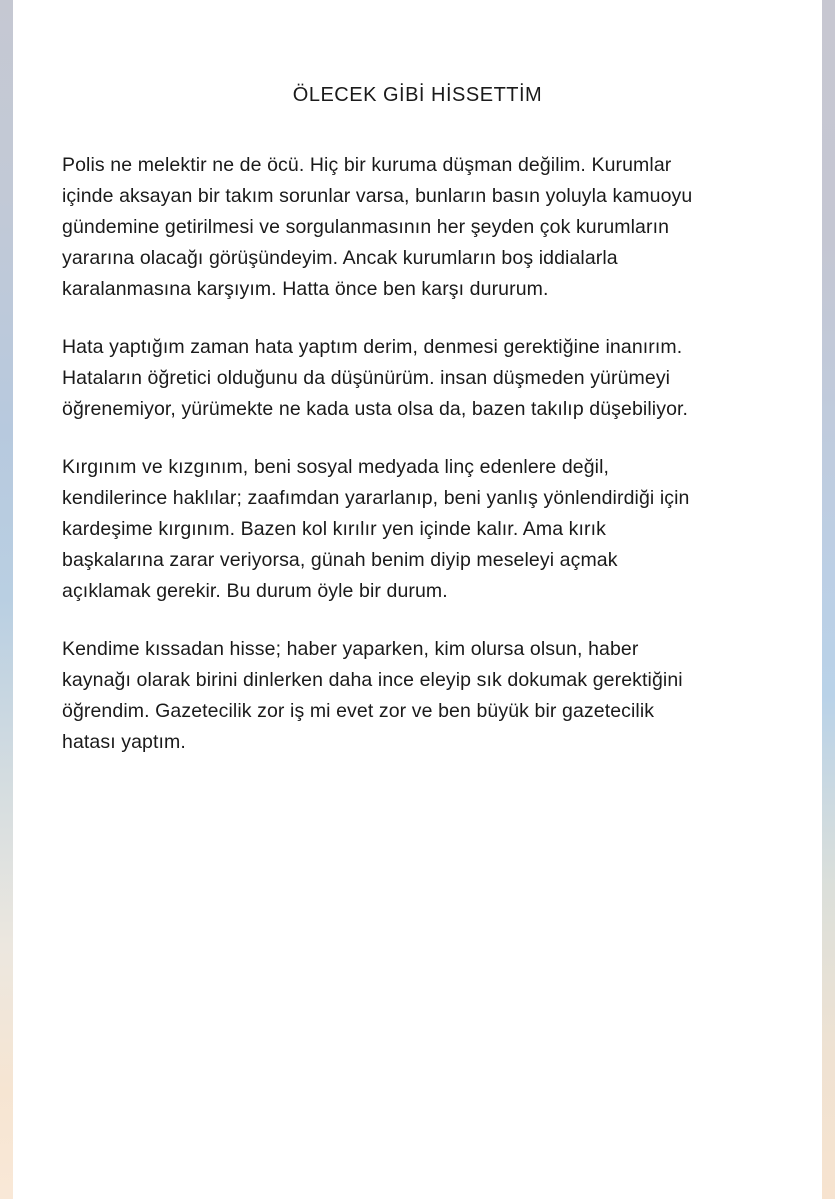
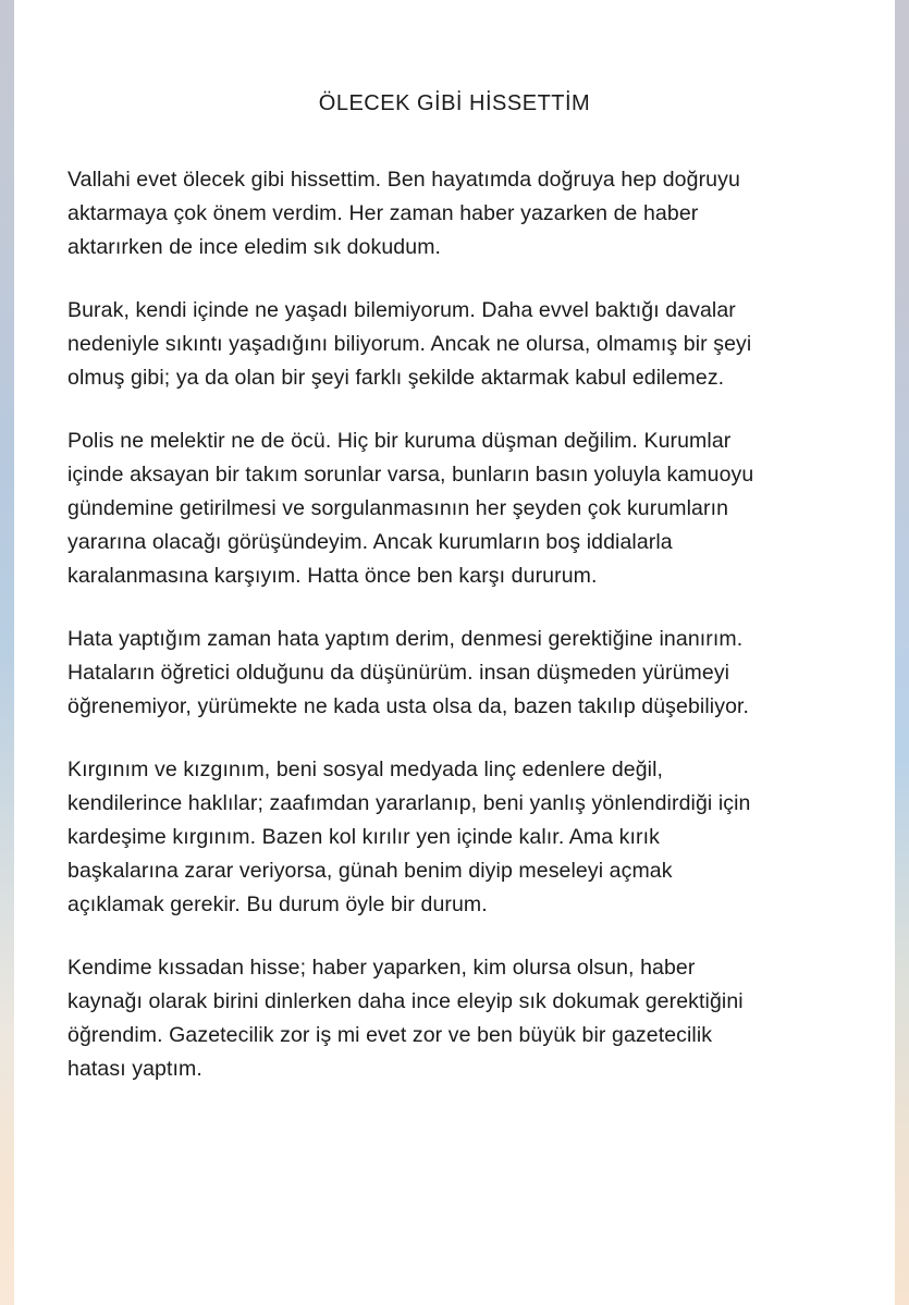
  ÖLECEK GİBİ HİSSETTİM
+ Vallahi evet ölecek gibi hissettim. Ben hayatımda doğruya hep doğruyu
+ aktarmaya çok önem verdim. Her zaman haber yazarken de haber
+ aktarırken de ince eledim sık dokudum.
+ Burak, kendi içinde ne yaşadı bilemiyorum. Daha evvel baktığı davalar
+ nedeniyle sıkıntı yaşadığını biliyorum. Ancak ne olursa, olmamış bir şeyi
+ olmuş gibi; ya da olan bir şeyi farklı şekilde aktarmak kabul edilemez.
  Polis ne melektir ne de öcü. Hiç bir kuruma düşman değilim. Kurumlar
  içinde aksayan bir takım sorunlar varsa, bunların basın yoluyla kamuoyu
  gündemine getirilmesi ve sorgulanmasının her şeyden çok kurumların
  yararına olacağı görüşündeyim. Ancak kurumların boş iddialarla
  karalanmasına karşıyım. Hatta önce ben karşı dururum.
  Hata yaptığım zaman hata yaptım derim, denmesi gerektiğine inanırım.
  Hataların öğretici olduğunu da düşünürüm. insan düşmeden yürümeyi
  öğrenemiyor, yürümekte ne kada usta olsa da, bazen takılıp düşebiliyor.
  Kırgınım ve kızgınım, beni sosyal medyada linç edenlere değil,
  kendilerince haklılar; zaafımdan yararlanıp, beni yanlış yönlendirdiği için
  kardeşime kırgınım. Bazen kol kırılır yen içinde kalır. Ama kırık
  başkalarına zarar veriyorsa, günah benim diyip meseleyi açmak
  açıklamak gerekir. Bu durum öyle bir durum.
  Kendime kıssadan hisse; haber yaparken, kim olursa olsun, haber
  kaynağı olarak birini dinlerken daha ince eleyip sık dokumak gerektiğini
  öğrendim. Gazetecilik zor iş mi evet zor ve ben büyük bir gazetecilik
  hatası yaptım.
